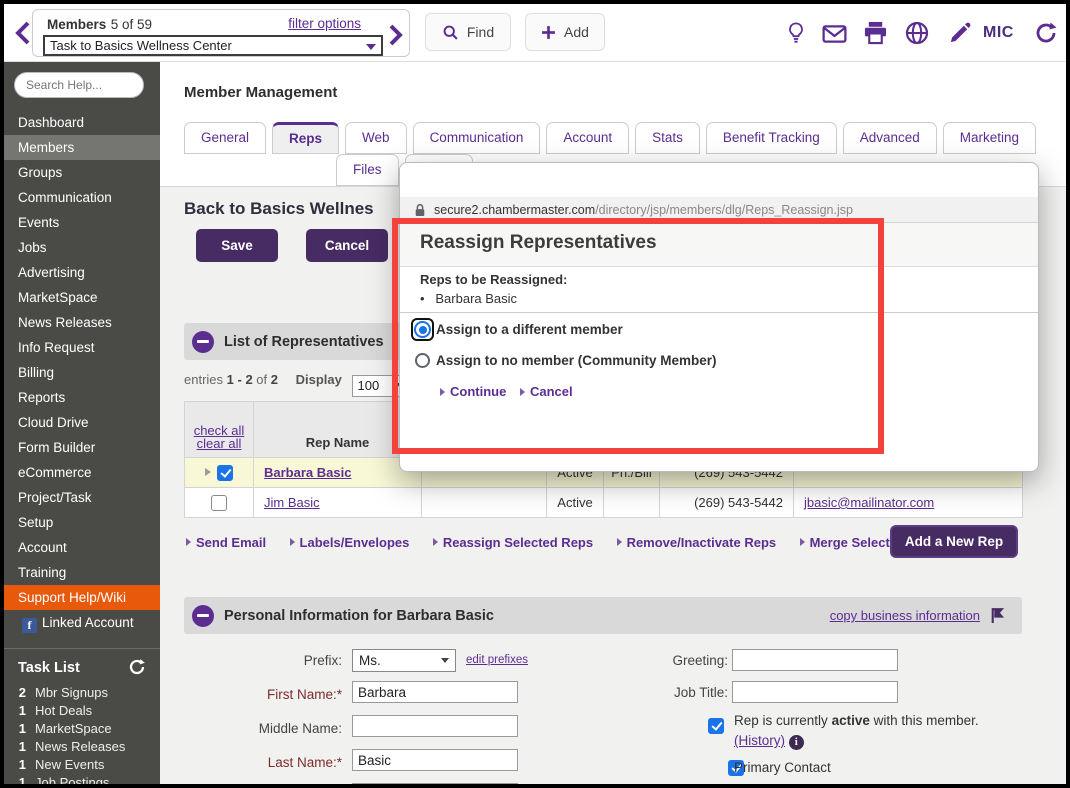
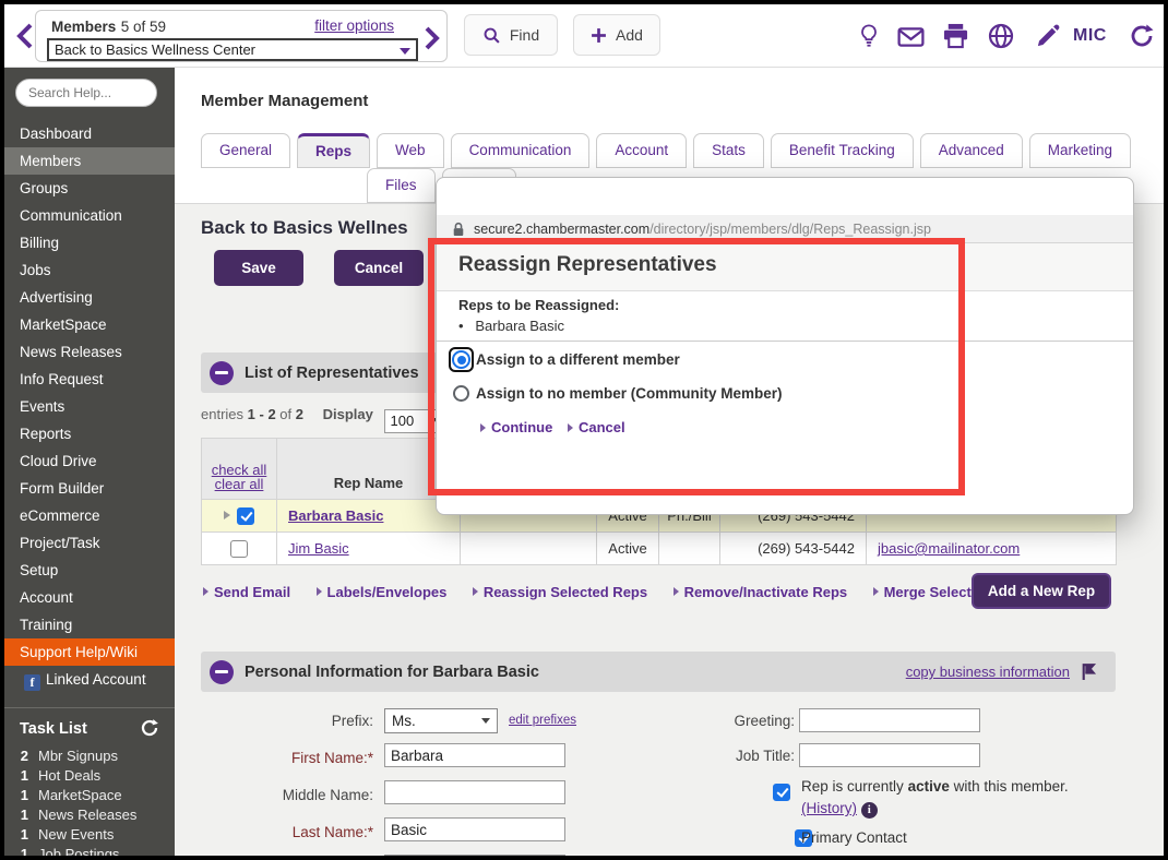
  Members 5 of 59
  filter options
- Task to Basics Wellness Center
+ Back to Basics Wellness Center
  Find
  Add
  MIC
  Search Help...
  Dashboard
  Members
  Groups
  Communication
- Events
+ Billing
  Jobs
  Advertising
  MarketSpace
  News Releases
  Info Request
- Billing
+ Events
  Reports
  Cloud Drive
  Form Builder
  eCommerce
  Project/Task
  Setup
  Account
  Training
  Support Help/Wiki
  f Linked Account
  Task List
  2 Mbr Signups
  1 Hot Deals
  1 MarketSpace
  1 News Releases
  1 New Events
  1 Job Postings
  Member Management
  General
  Reps
  Web
  Communication
  Account
  Stats
  Benefit Tracking
  Advanced
  Marketing
  Files
  Back to Basics Wellnes
  Save
  Cancel
  List of Representatives
  entries 1 - 2 of 2 Display
  100
  check allclear all	Rep Name
  	Barbara Basic		Active	Pri./Bill	(269) 543-5442
  	Jim Basic		Active		(269) 543-5442	jbasic@mailinator.com
  Send Email
  Labels/Envelopes
  Reassign Selected Reps
  Remove/Inactivate Reps
  Add a New Rep
  Personal Information for Barbara Basic
  copy business information
  Prefix:
  Ms.
  edit prefixes
  First Name:*
  Barbara
  Middle Name:
  Last Name:*
  Basic
  Greeting:
  Job Title:
  Rep is currently active with this member.
  (History) i
  Primary Contact
  secure2.chambermaster.com/directory/jsp/members/dlg/Reps_Reassign.jsp
  Reassign Representatives
  Reps to be Reassigned:
  • Barbara Basic
  Assign to a different member
  Assign to no member (Community Member)
  Continue
  Cancel
